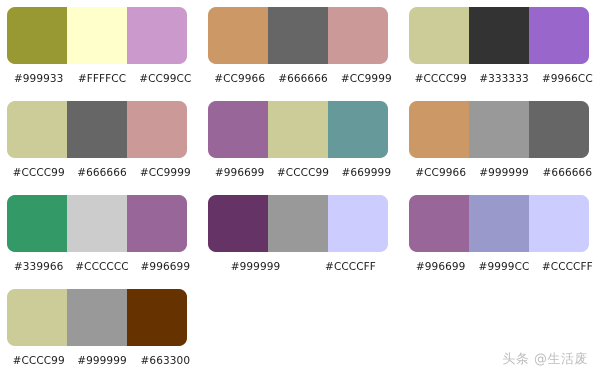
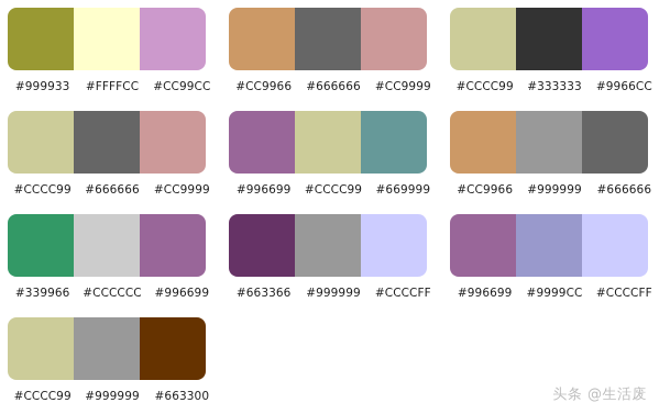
  #999933
  #FFFFCC
  #CC99CC
  #CC9966
  #666666
  #CC9999
  #CCCC99
  #333333
  #9966CC
  #CCCC99
  #666666
  #CC9999
  #996699
  #CCCC99
  #669999
  #CC9966
  #999999
  #666666
  #339966
  #CCCCCC
  #996699
+ #663366
  #999999
  #CCCCFF
  #996699
  #9999CC
  #CCCCFF
  #CCCC99
  #999999
  #663300
  头条 @生活废
